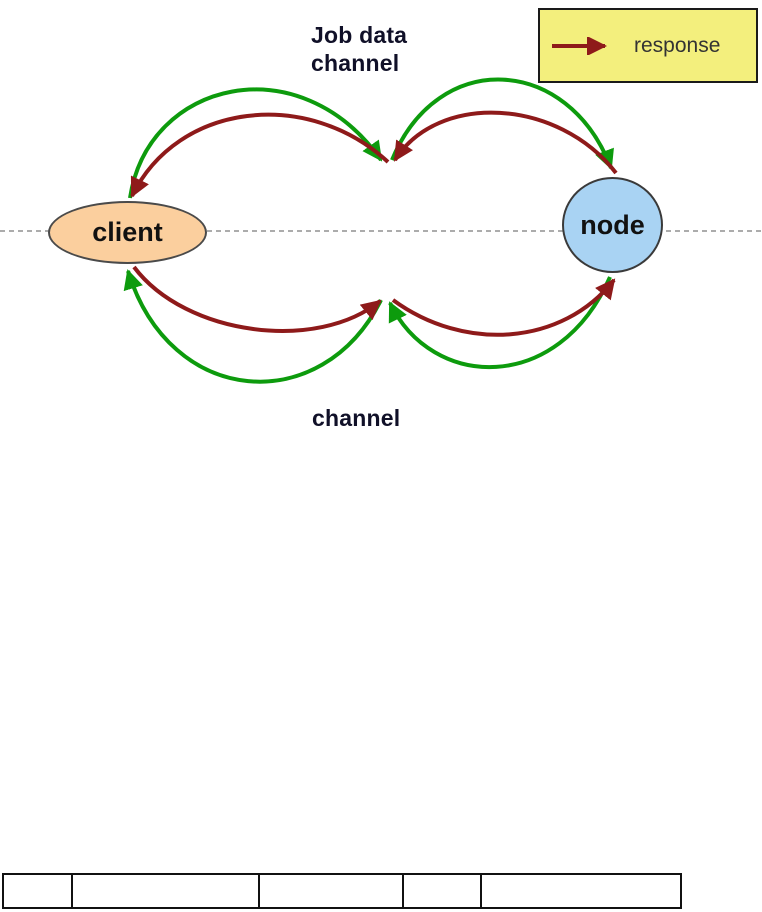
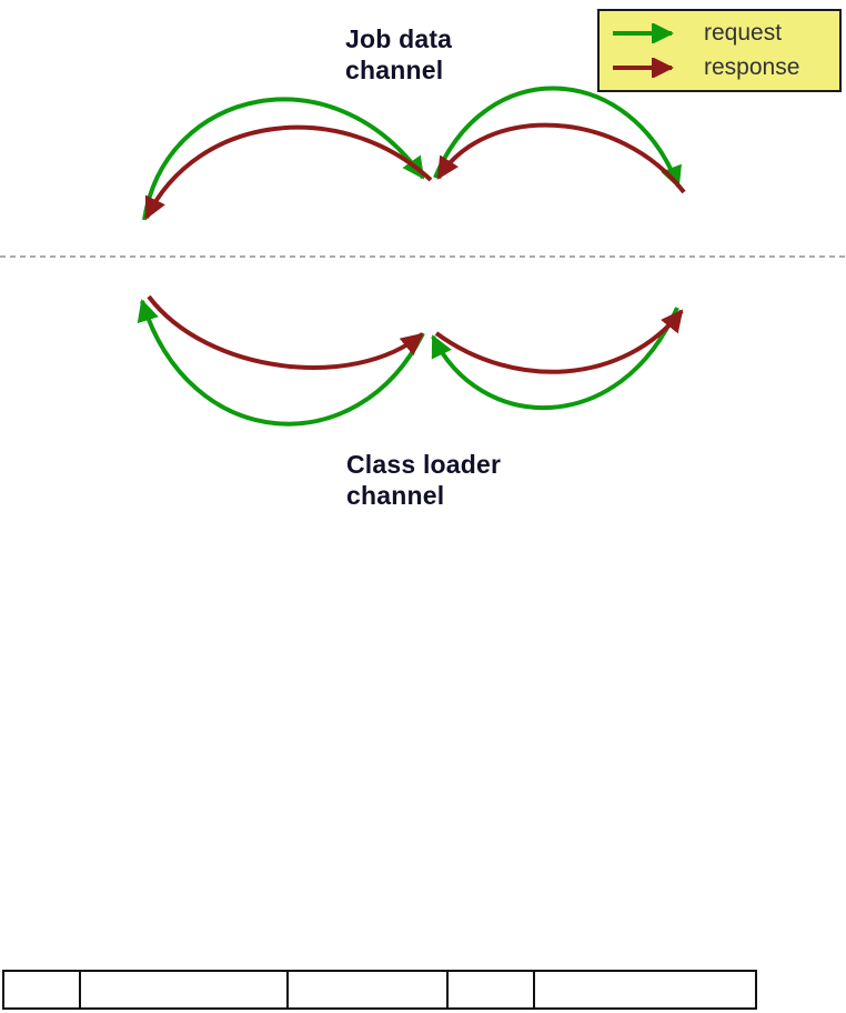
  Job data
  channel
+ Class loader
  channel
+ request
  response
- client
- node
